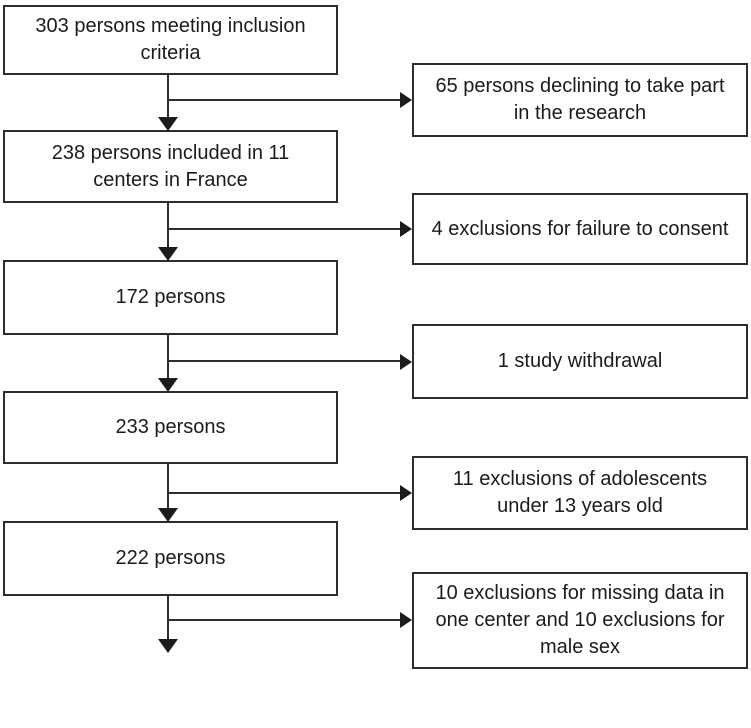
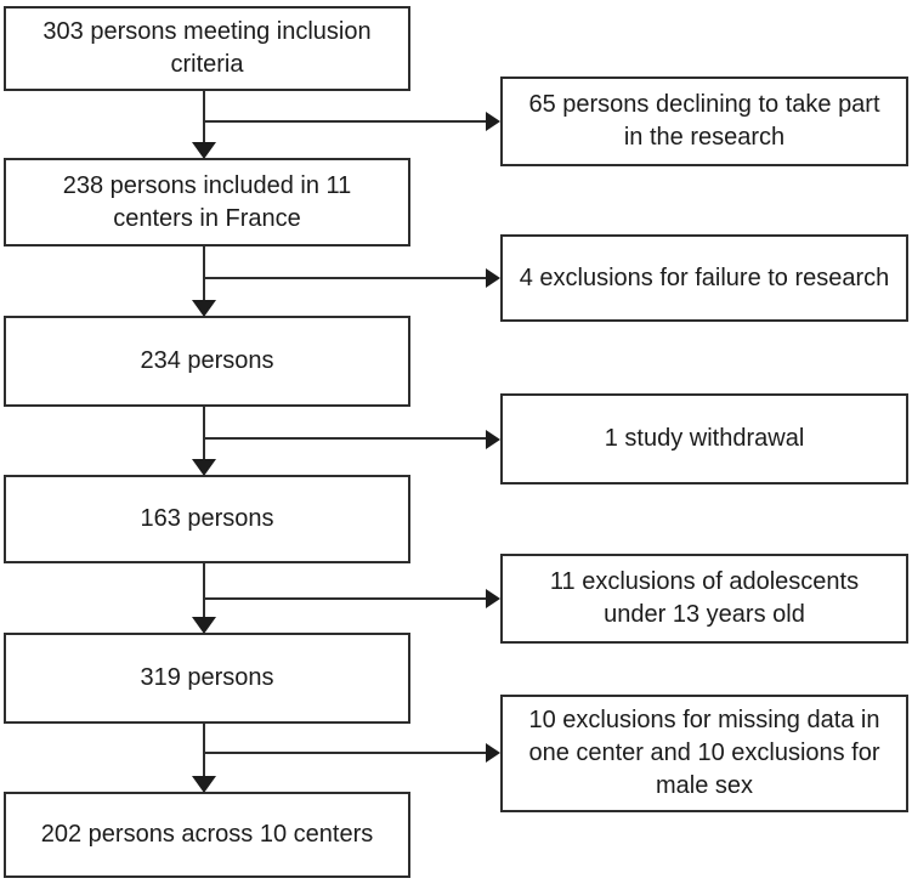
  303 persons meeting inclusion
  criteria
  238 persons included in 11
  centers in France
- 172 persons
+ 234 persons
- 233 persons
+ 163 persons
- 222 persons
+ 319 persons
+ 202 persons across 10 centers
  65 persons declining to take part
  in the research
- 4 exclusions for failure to consent
+ 4 exclusions for failure to research
  1 study withdrawal
  11 exclusions of adolescents
  under 13 years old
  10 exclusions for missing data in
  one center and 10 exclusions for
  male sex
